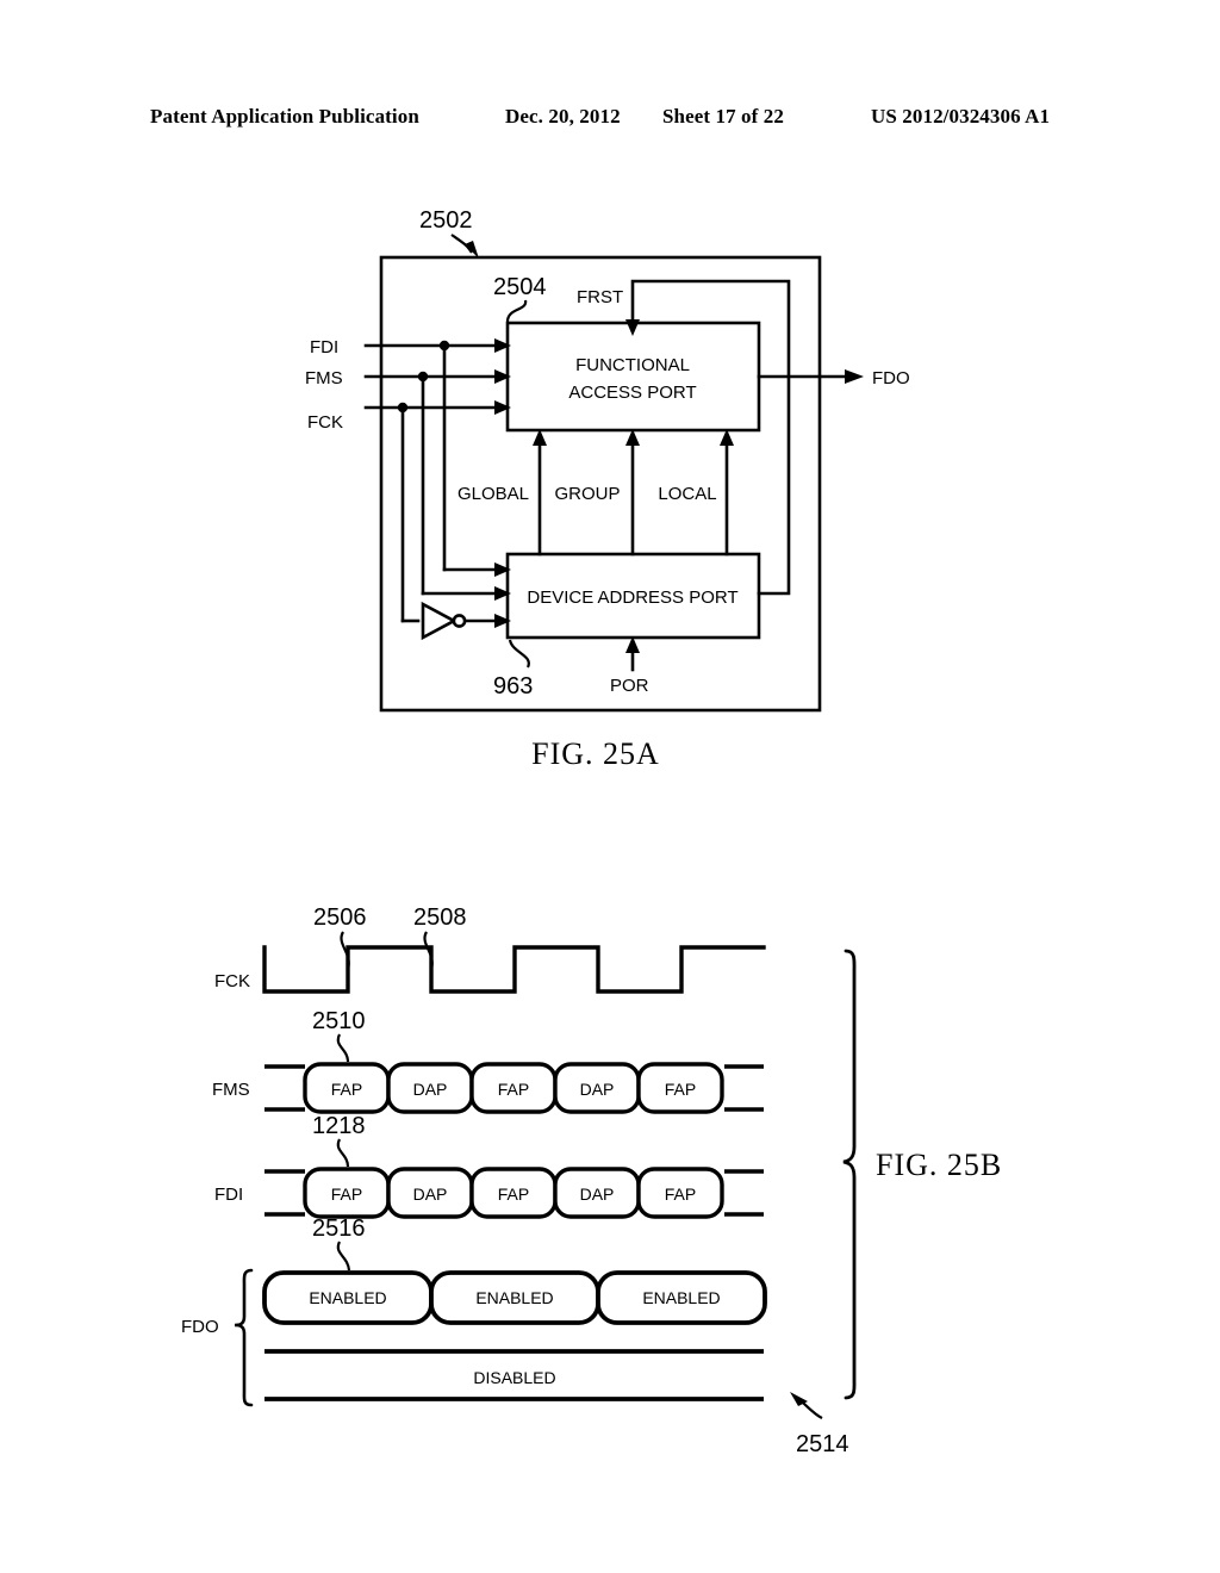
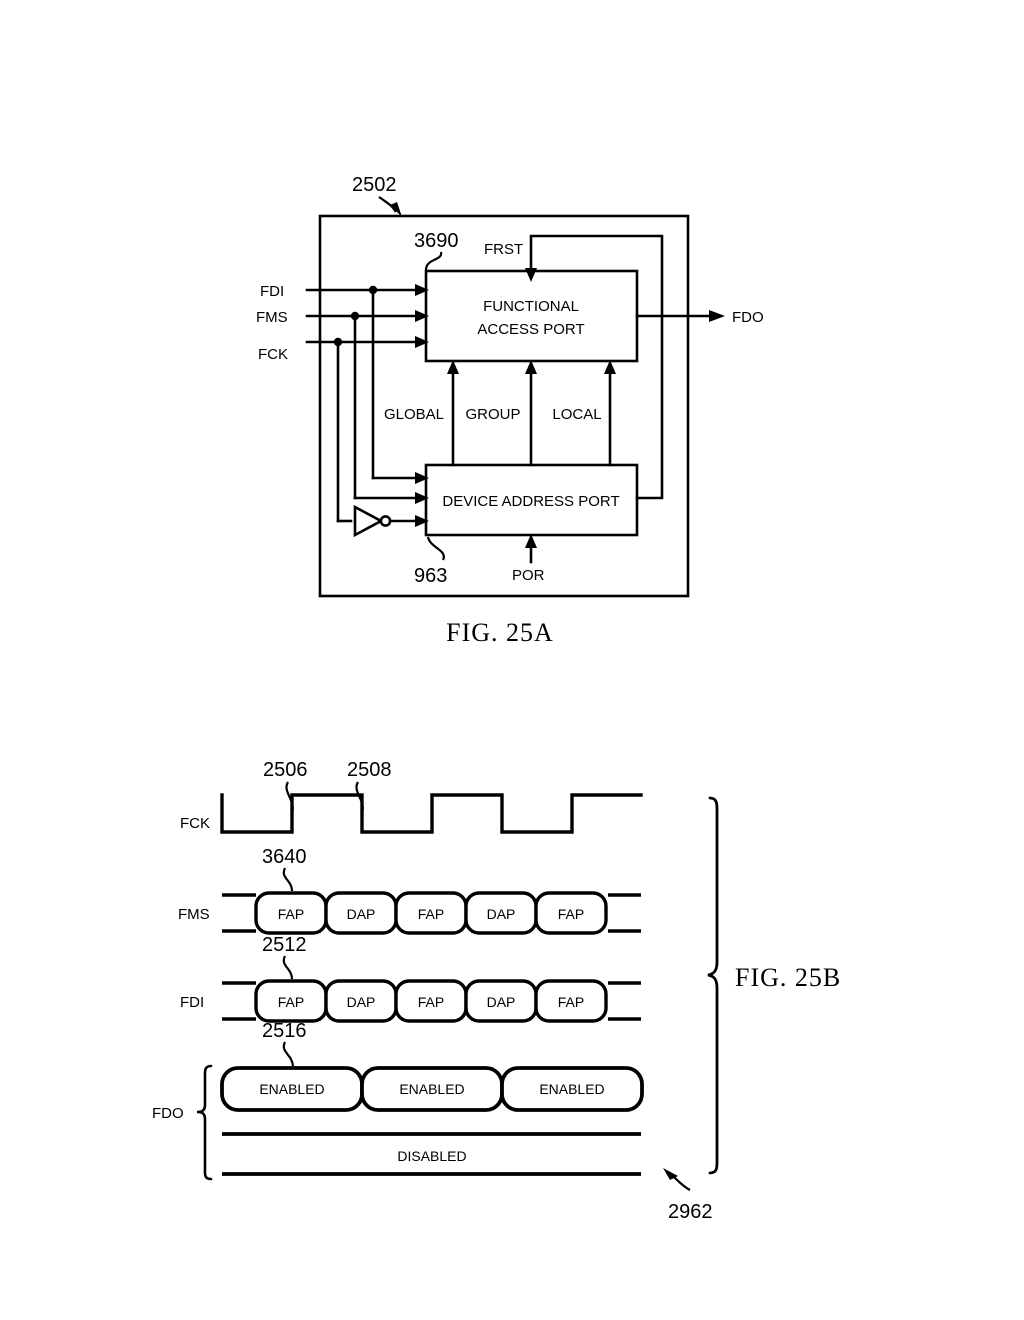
- Patent Application Publication
- Dec. 20, 2012
- Sheet 17 of 22
- US 2012/0324306 A1
  FDI
  FMS
  FCK
  FDO
  FRST
  POR
  FUNCTIONAL
  ACCESS PORT
  DEVICE ADDRESS PORT
  GLOBAL
  GROUP
  LOCAL
  2502
- 2504
+ 3690
  963
  FIG. 25A
  FCK
  2506
  2508
  FAP
  DAP
  FAP
  DAP
  FAP
  FMS
- 2510
+ 3640
  FAP
  DAP
  FAP
  DAP
  FAP
  FDI
- 1218
+ 2512
  ENABLED
  ENABLED
  ENABLED
  DISABLED
  FDO
  2516
- 2514
+ 2962
  FIG. 25B
